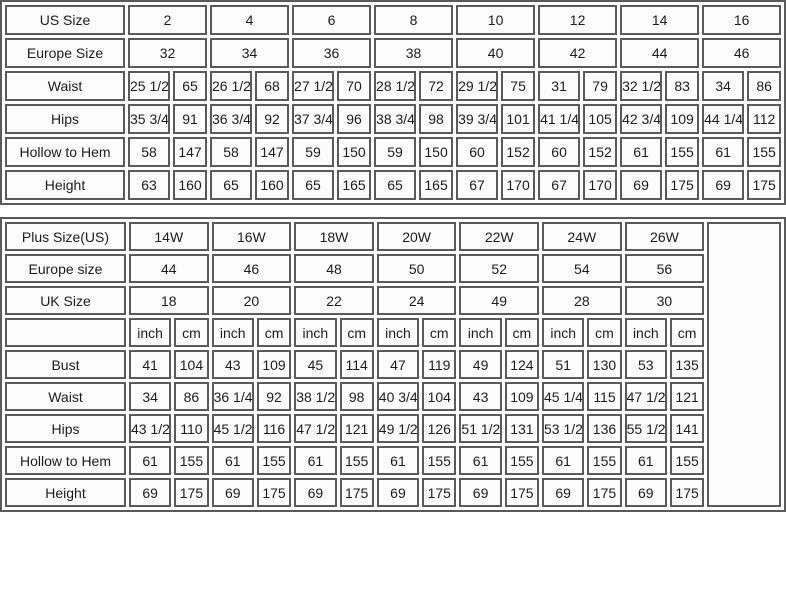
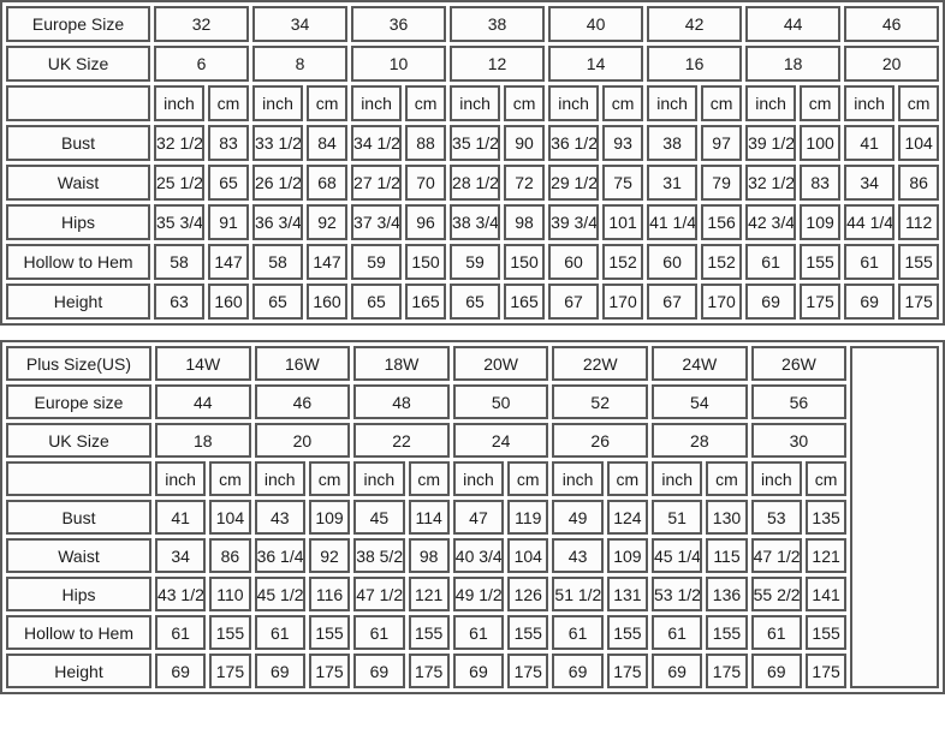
- US Size	2	4	6	8	10	12	14	16
  Europe Size	32	34	36	38	40	42	44	46
+ UK Size	6	8	10	12	14	16	18	20
+ 	inch	cm	inch	cm	inch	cm	inch	cm	inch	cm	inch	cm	inch	cm	inch	cm
+ Bust	32 1/2	83	33 1/2	84	34 1/2	88	35 1/2	90	36 1/2	93	38	97	39 1/2	100	41	104
  Waist	25 1/2	65	26 1/2	68	27 1/2	70	28 1/2	72	29 1/2	75	31	79	32 1/2	83	34	86
- Hips	35 3/4	91	36 3/4	92	37 3/4	96	38 3/4	98	39 3/4	101	41 1/4	105	42 3/4	109	44 1/4	112
+ Hips	35 3/4	91	36 3/4	92	37 3/4	96	38 3/4	98	39 3/4	101	41 1/4	156	42 3/4	109	44 1/4	112
  Hollow to Hem	58	147	58	147	59	150	59	150	60	152	60	152	61	155	61	155
  Height	63	160	65	160	65	165	65	165	67	170	67	170	69	175	69	175
  Plus Size(US)	14W	16W	18W	20W	22W	24W	26W
  Europe size	44	46	48	50	52	54	56
- UK Size	18	20	22	24	49	28	30
+ UK Size	18	20	22	24	26	28	30
  	inch	cm	inch	cm	inch	cm	inch	cm	inch	cm	inch	cm	inch	cm
  Bust	41	104	43	109	45	114	47	119	49	124	51	130	53	135
- Waist	34	86	36 1/4	92	38 1/2	98	40 3/4	104	43	109	45 1/4	115	47 1/2	121
+ Waist	34	86	36 1/4	92	38 5/2	98	40 3/4	104	43	109	45 1/4	115	47 1/2	121
- Hips	43 1/2	110	45 1/2	116	47 1/2	121	49 1/2	126	51 1/2	131	53 1/2	136	55 1/2	141
+ Hips	43 1/2	110	45 1/2	116	47 1/2	121	49 1/2	126	51 1/2	131	53 1/2	136	55 2/2	141
  Hollow to Hem	61	155	61	155	61	155	61	155	61	155	61	155	61	155
  Height	69	175	69	175	69	175	69	175	69	175	69	175	69	175
